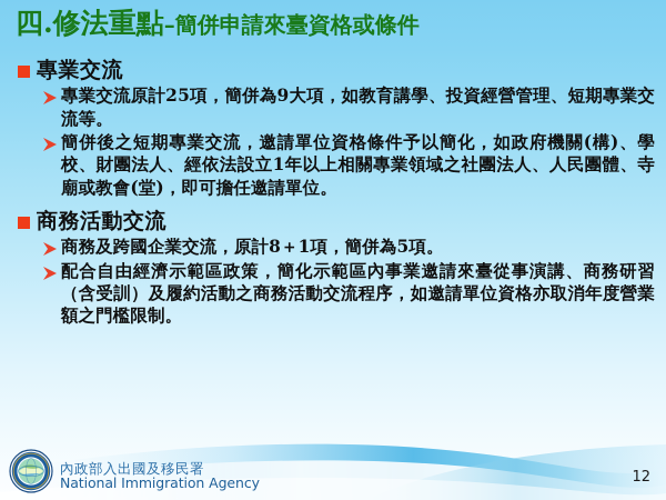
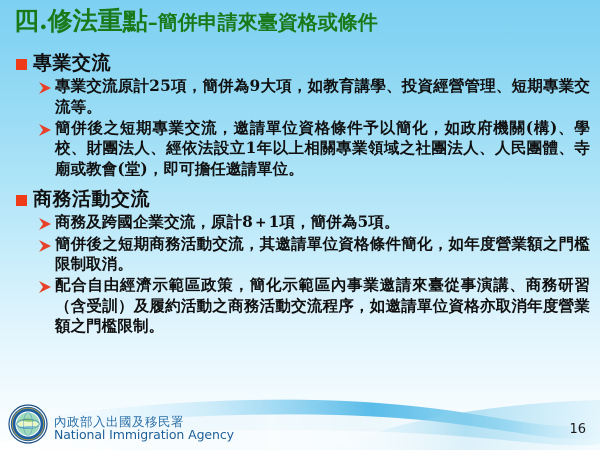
  四.修法重點–簡併申請來臺資格或條件
  專業交流
  專業交流原計25項，簡併為9大項，如教育講學、投資經營管理、短期專業交流等。
  簡併後之短期專業交流，邀請單位資格條件予以簡化，如政府機關(構)、學校、財團法人、經依法設立1年以上相關專業領域之社團法人、人民團體、寺廟或教會(堂)，即可擔任邀請單位。
  商務活動交流
  商務及跨國企業交流，原計8＋1項，簡併為5項。
+ 簡併後之短期商務活動交流，其邀請單位資格條件簡化，如年度營業額之門檻限制取消。
  配合自由經濟示範區政策，簡化示範區內事業邀請來臺從事演講、商務研習（含受訓）及履約活動之商務活動交流程序，如邀請單位資格亦取消年度營業額之門檻限制。
  內政部入出國及移民署
  National Immigration Agency
- 12
+ 16
